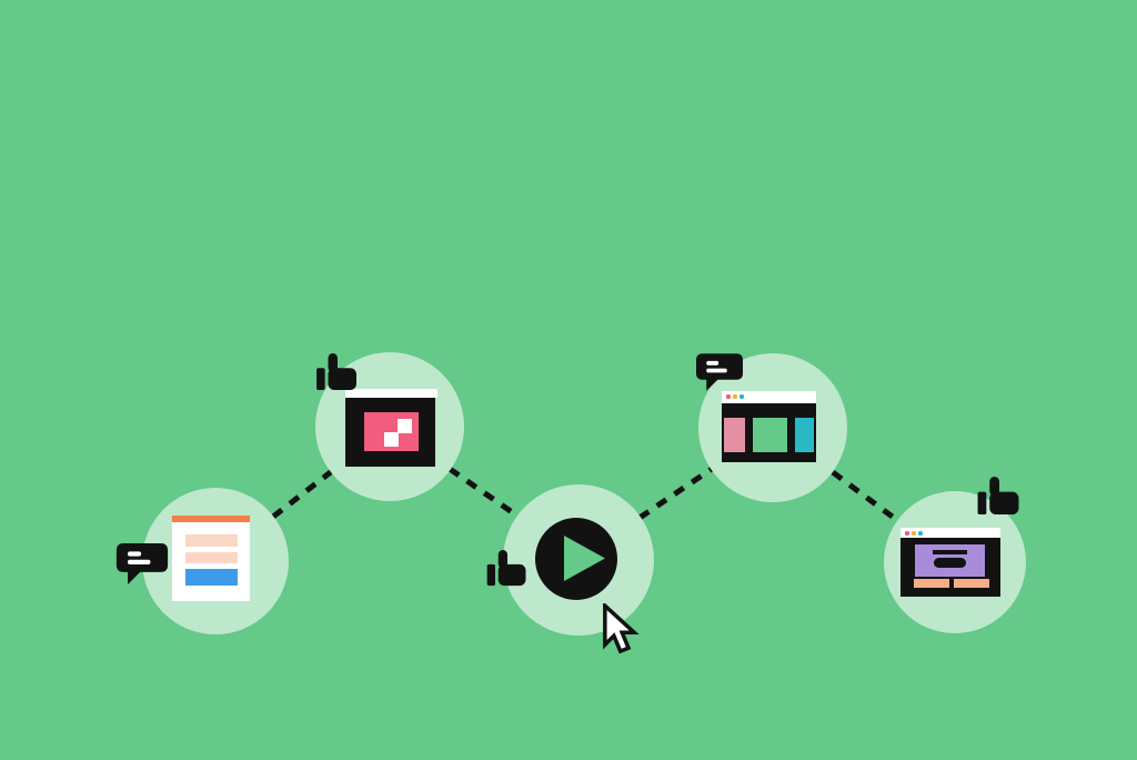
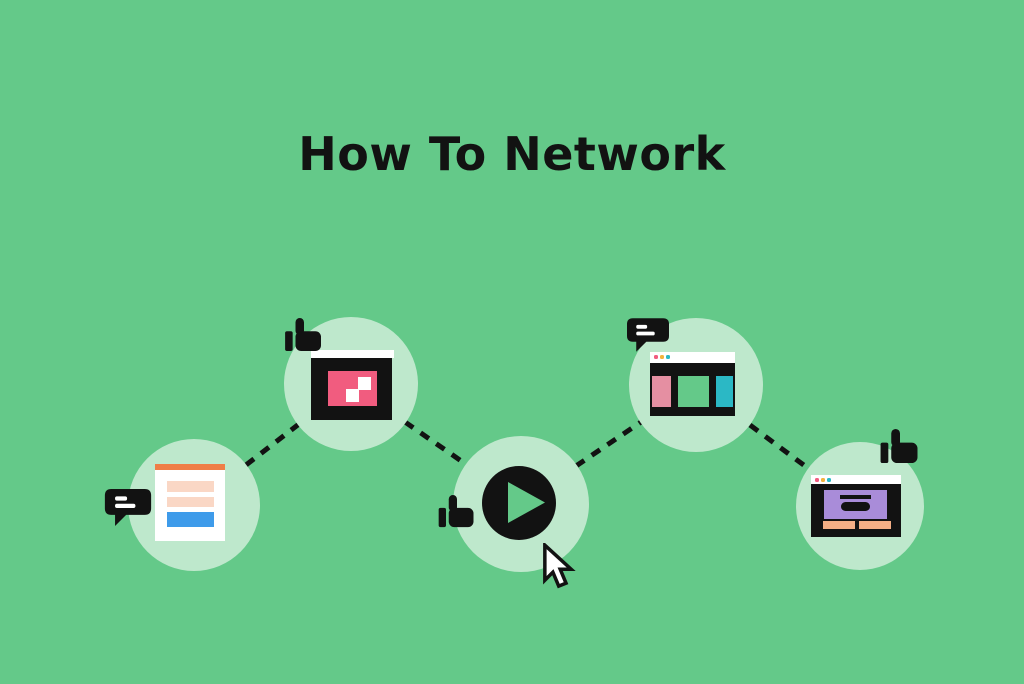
+ How To Network
